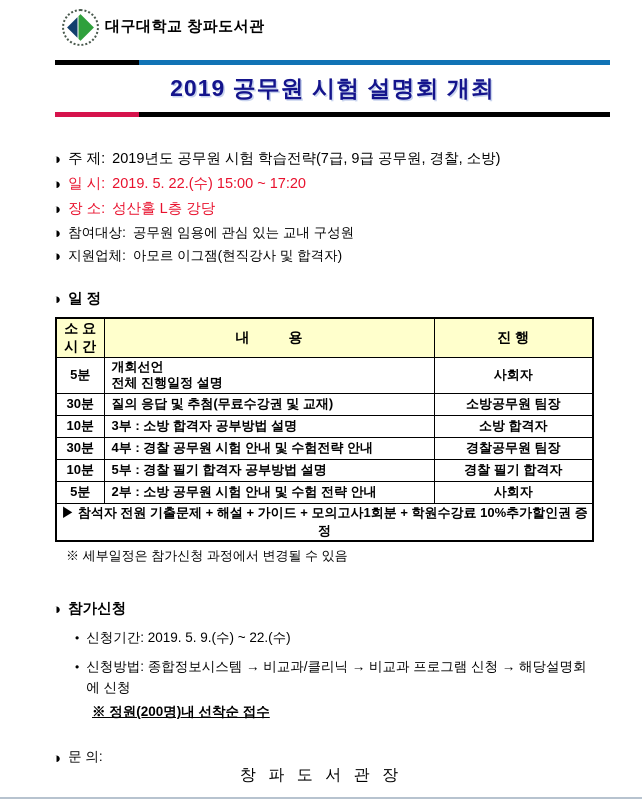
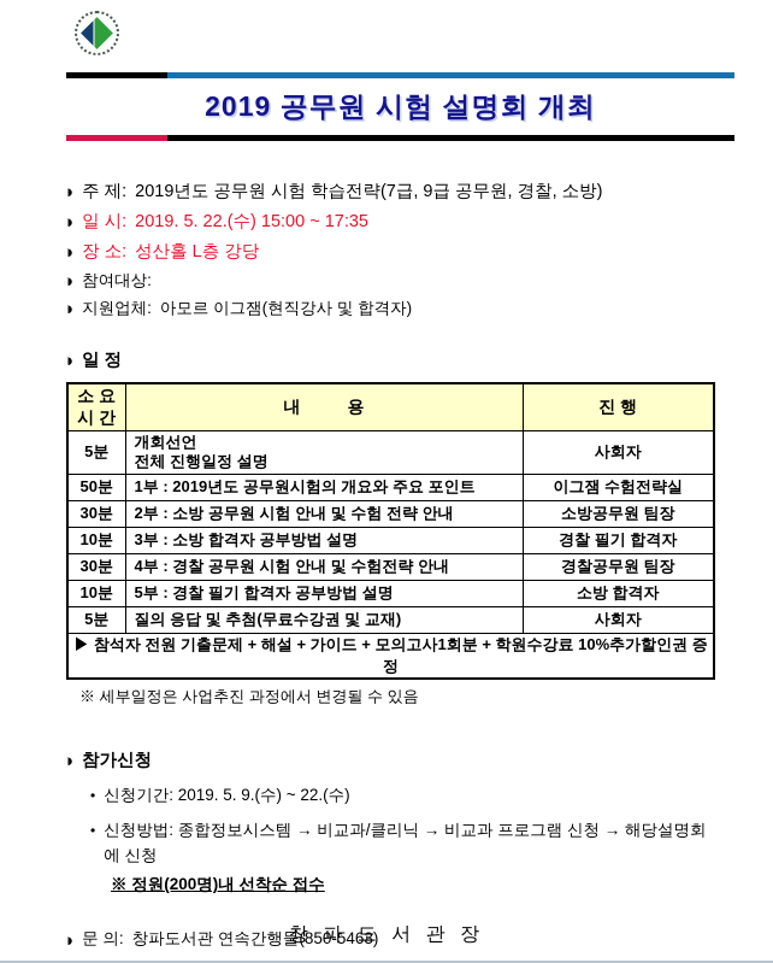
- 대구대학교 창파도서관
  2019 공무원 시험 설명회 개최
  ◑
  주 제:
  2019년도 공무원 시험 학습전략(7급, 9급 공무원, 경찰, 소방)
  ◑
  일 시:
- 2019. 5. 22.(수) 15:00 ~ 17:20
+ 2019. 5. 22.(수) 15:00 ~ 17:35
  ◑
  장 소:
  성산홀 L층 강당
  ◑
  참여대상:
- 공무원 임용에 관심 있는 교내 구성원
  ◑
  지원업체:
  아모르 이그잼(현직강사 및 합격자)
  ◑
  일 정
  소 요 시 간	내 용	진 행
  5분	개회선언 전체 진행일정 설명	사회자
+ 50분	1부 : 2019년도 공무원시험의 개요와 주요 포인트	이그잼 수험전략실
- 30분	질의 응답 및 추첨(무료수강권 및 교재)	소방공무원 팀장
+ 30분	2부 : 소방 공무원 시험 안내 및 수험 전략 안내	소방공무원 팀장
- 10분	3부 : 소방 합격자 공부방법 설명	소방 합격자
+ 10분	3부 : 소방 합격자 공부방법 설명	경찰 필기 합격자
  30분	4부 : 경찰 공무원 시험 안내 및 수험전략 안내	경찰공무원 팀장
- 10분	5부 : 경찰 필기 합격자 공부방법 설명	경찰 필기 합격자
+ 10분	5부 : 경찰 필기 합격자 공부방법 설명	소방 합격자
- 5분	2부 : 소방 공무원 시험 안내 및 수험 전략 안내	사회자
+ 5분	질의 응답 및 추첨(무료수강권 및 교재)	사회자
  ▶ 참석자 전원 기출문제 + 해설 + 가이드 + 모의고사1회분 + 학원수강료 10%추가할인권 증정
- ※ 세부일정은 참가신청 과정에서 변경될 수 있음
+ ※ 세부일정은 사업추진 과정에서 변경될 수 있음
  ◑
  참가신청
  •
  신청기간: 2019. 5. 9.(수) ~ 22.(수)
  •
  신청방법: 종합정보시스템 → 비교과/클리닉 → 비교과 프로그램 신청 → 해당설명회에 신청
  ※ 정원(200명)내 선착순 접수
  ◑
  문 의:
+ 창파도서관 연속간행물(850-5463)
  창 파 도 서 관 장
